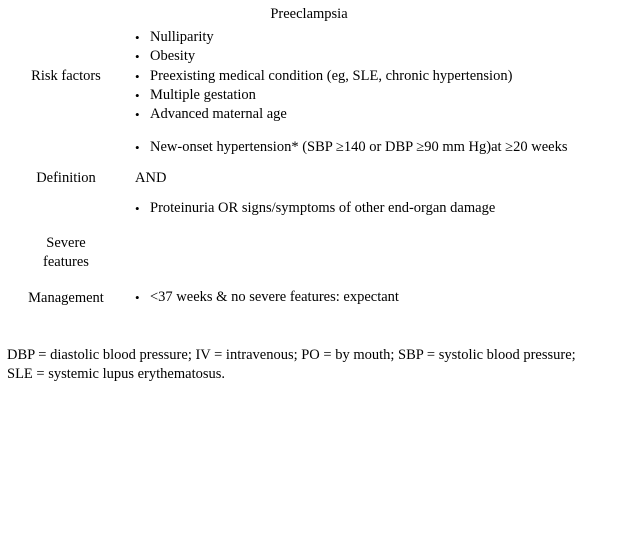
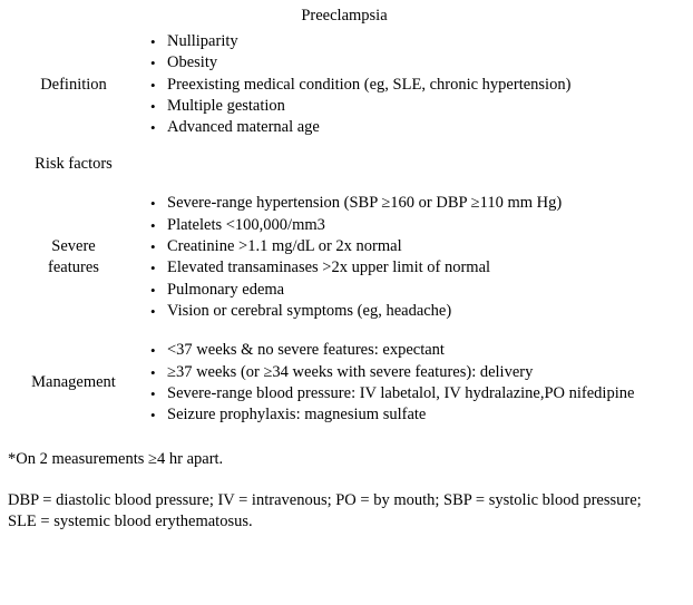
  Preeclampsia
- Risk factors
+ Definition
  Nulliparity
  Obesity
  Preexisting medical condition (eg, SLE, chronic hypertension)
  Multiple gestation
  Advanced maternal age
- Definition
+ Risk factors
- New-onset hypertension* (SBP ≥140 or DBP ≥90 mm Hg)at ≥20 weeks
- AND
- Proteinuria OR signs/symptoms of other end-organ damage
  Severe
  features
+ Severe-range hypertension (SBP ≥160 or DBP ≥110 mm Hg)
+ Platelets <100,000/mm3
+ Creatinine >1.1 mg/dL or 2x normal
+ Elevated transaminases >2x upper limit of normal
+ Pulmonary edema
+ Vision or cerebral symptoms (eg, headache)
  Management
  <37 weeks & no severe features: expectant
+ ≥37 weeks (or ≥34 weeks with severe features): delivery
+ Severe-range blood pressure: IV labetalol, IV hydralazine,PO nifedipine
+ Seizure prophylaxis: magnesium sulfate
+ *On 2 measurements ≥4 hr apart.
- DBP = diastolic blood pressure; IV = intravenous; PO = by mouth; SBP = systolic blood pressure; SLE = systemic lupus erythematosus.
+ DBP = diastolic blood pressure; IV = intravenous; PO = by mouth; SBP = systolic blood pressure; SLE = systemic blood erythematosus.
